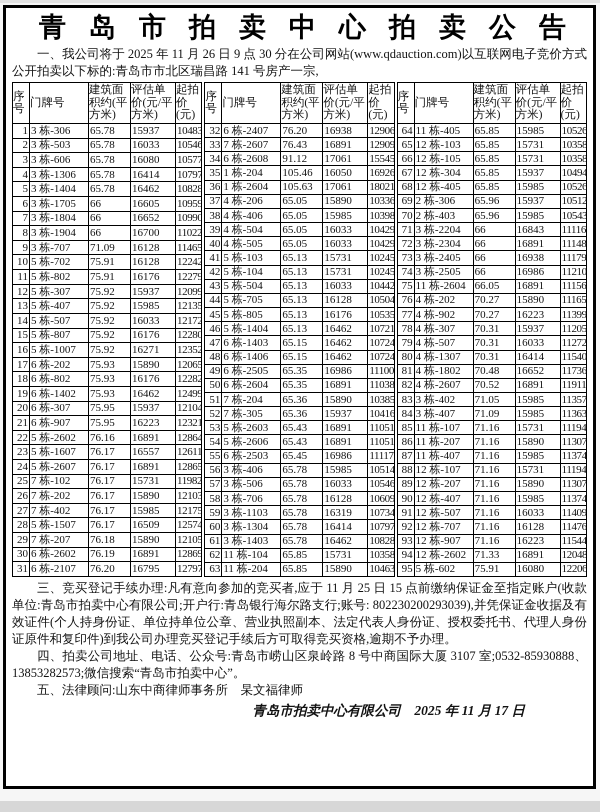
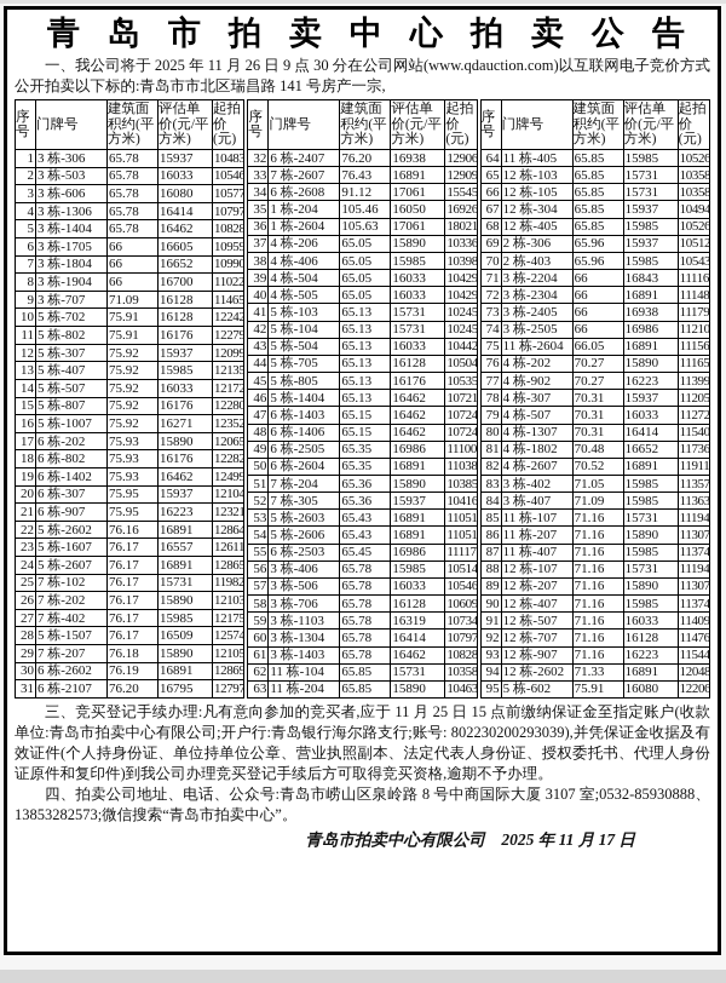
  青岛市拍卖中心拍卖公告
  一、我公司将于 2025 年 11 月 26 日 9 点 30 分在公司网站(www.qdauction.com)以互联网电子竞价方式公开拍卖以下标的:青岛市市北区瑞昌路 141 号房产一宗,
  序号	门牌号	建筑面积约(平方米)	评估单价(元/平方米)	起拍价(元)
  1	3 栋-306	65.78	15937	10483
  2	3 栋-503	65.78	16033	10546
  3	3 栋-606	65.78	16080	10577
  4	3 栋-1306	65.78	16414	10797
  5	3 栋-1404	65.78	16462	10828
  6	3 栋-1705	66	16605	10959
  7	3 栋-1804	66	16652	10990
  8	3 栋-1904	66	16700	11022
  9	3 栋-707	71.09	16128	11465
  10	5 栋-702	75.91	16128	12242
  11	5 栋-802	75.91	16176	12279
  12	5 栋-307	75.92	15937	12099
  13	5 栋-407	75.92	15985	12135
  14	5 栋-507	75.92	16033	12172
  15	5 栋-807	75.92	16176	12280
  16	5 栋-1007	75.92	16271	12352
  17	6 栋-202	75.93	15890	12065
  18	6 栋-802	75.93	16176	12282
  19	6 栋-1402	75.93	16462	12499
  20	6 栋-307	75.95	15937	12104
  21	6 栋-907	75.95	16223	12321
  22	5 栋-2602	76.16	16891	12864
  23	5 栋-1607	76.17	16557	12611
  24	5 栋-2607	76.17	16891	12865
  25	7 栋-102	76.17	15731	11982
  26	7 栋-202	76.17	15890	12103
  27	7 栋-402	76.17	15985	12175
  28	5 栋-1507	76.17	16509	12574
  29	7 栋-207	76.18	15890	12105
  30	6 栋-2602	76.19	16891	12869
  31	6 栋-2107	76.20	16795	12797
  序号	门牌号	建筑面积约(平方米)	评估单价(元/平方米)	起拍价(元)
  32	6 栋-2407	76.20	16938	12906
  33	7 栋-2607	76.43	16891	12909
  34	6 栋-2608	91.12	17061	15545
  35	1 栋-204	105.46	16050	16926
  36	1 栋-2604	105.63	17061	18021
  37	4 栋-206	65.05	15890	10336
  38	4 栋-406	65.05	15985	10398
  39	4 栋-504	65.05	16033	10429
  40	4 栋-505	65.05	16033	10429
  41	5 栋-103	65.13	15731	10245
  42	5 栋-104	65.13	15731	10245
  43	5 栋-504	65.13	16033	10442
  44	5 栋-705	65.13	16128	10504
  45	5 栋-805	65.13	16176	10535
  46	5 栋-1404	65.13	16462	10721
  47	6 栋-1403	65.15	16462	10724
  48	6 栋-1406	65.15	16462	10724
  49	6 栋-2505	65.35	16986	11100
  50	6 栋-2604	65.35	16891	11038
  51	7 栋-204	65.36	15890	10385
  52	7 栋-305	65.36	15937	10416
  53	5 栋-2603	65.43	16891	11051
  54	5 栋-2606	65.43	16891	11051
  55	6 栋-2503	65.45	16986	11117
  56	3 栋-406	65.78	15985	10514
  57	3 栋-506	65.78	16033	10546
  58	3 栋-706	65.78	16128	10609
  59	3 栋-1103	65.78	16319	10734
  60	3 栋-1304	65.78	16414	10797
  61	3 栋-1403	65.78	16462	10828
  62	11 栋-104	65.85	15731	10358
  63	11 栋-204	65.85	15890	10463
  序号	门牌号	建筑面积约(平方米)	评估单价(元/平方米)	起拍价(元)
  64	11 栋-405	65.85	15985	10526
  65	12 栋-103	65.85	15731	10358
  66	12 栋-105	65.85	15731	10358
  67	12 栋-304	65.85	15937	10494
  68	12 栋-405	65.85	15985	10526
  69	2 栋-306	65.96	15937	10512
  70	2 栋-403	65.96	15985	10543
  71	3 栋-2204	66	16843	11116
  72	3 栋-2304	66	16891	11148
  73	3 栋-2405	66	16938	11179
  74	3 栋-2505	66	16986	11210
  75	11 栋-2604	66.05	16891	11156
  76	4 栋-202	70.27	15890	11165
  77	4 栋-902	70.27	16223	11399
  78	4 栋-307	70.31	15937	11205
  79	4 栋-507	70.31	16033	11272
  80	4 栋-1307	70.31	16414	11540
  81	4 栋-1802	70.48	16652	11736
  82	4 栋-2607	70.52	16891	11911
  83	3 栋-402	71.05	15985	11357
  84	3 栋-407	71.09	15985	11363
  85	11 栋-107	71.16	15731	11194
  86	11 栋-207	71.16	15890	11307
  87	11 栋-407	71.16	15985	11374
  88	12 栋-107	71.16	15731	11194
  89	12 栋-207	71.16	15890	11307
  90	12 栋-407	71.16	15985	11374
  91	12 栋-507	71.16	16033	11409
  92	12 栋-707	71.16	16128	11476
  93	12 栋-907	71.16	16223	11544
  94	12 栋-2602	71.33	16891	12048
  95	5 栋-602	75.91	16080	12206
  三、竞买登记手续办理:凡有意向参加的竞买者,应于 11 月 25 日 15 点前缴纳保证金至指定账户(收款单位:青岛市拍卖中心有限公司;开户行:青岛银行海尔路支行;账号: 802230200293039),并凭保证金收据及有效证件(个人持身份证、单位持单位公章、营业执照副本、法定代表人身份证、授权委托书、代理人身份证原件和复印件)到我公司办理竞买登记手续后方可取得竞买资格,逾期不予办理。
  四、拍卖公司地址、电话、公众号:青岛市崂山区泉岭路 8 号中商国际大厦 3107 室;0532-85930888、13853282573;微信搜索“青岛市拍卖中心”。
- 五、法律顾问:山东中商律师事务所 杲文福律师
  青岛市拍卖中心有限公司 2025 年 11 月 17 日
